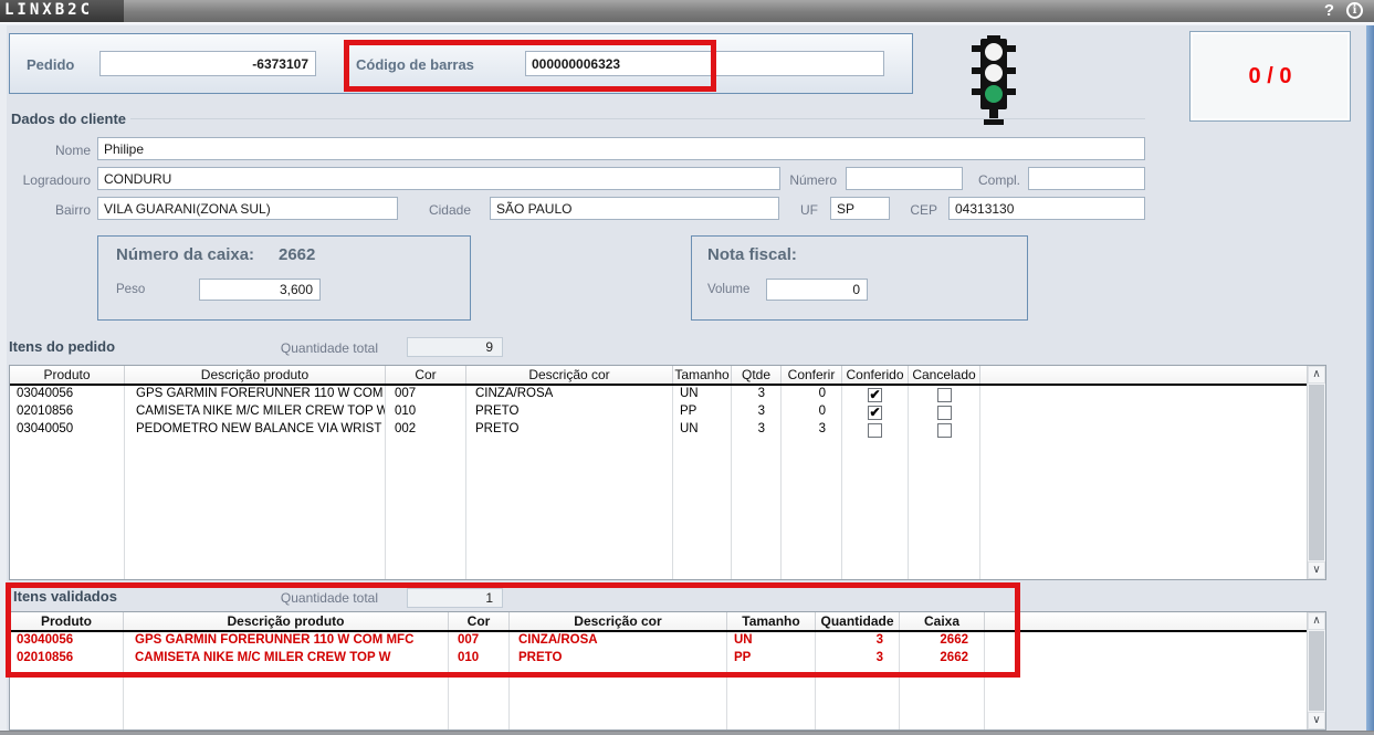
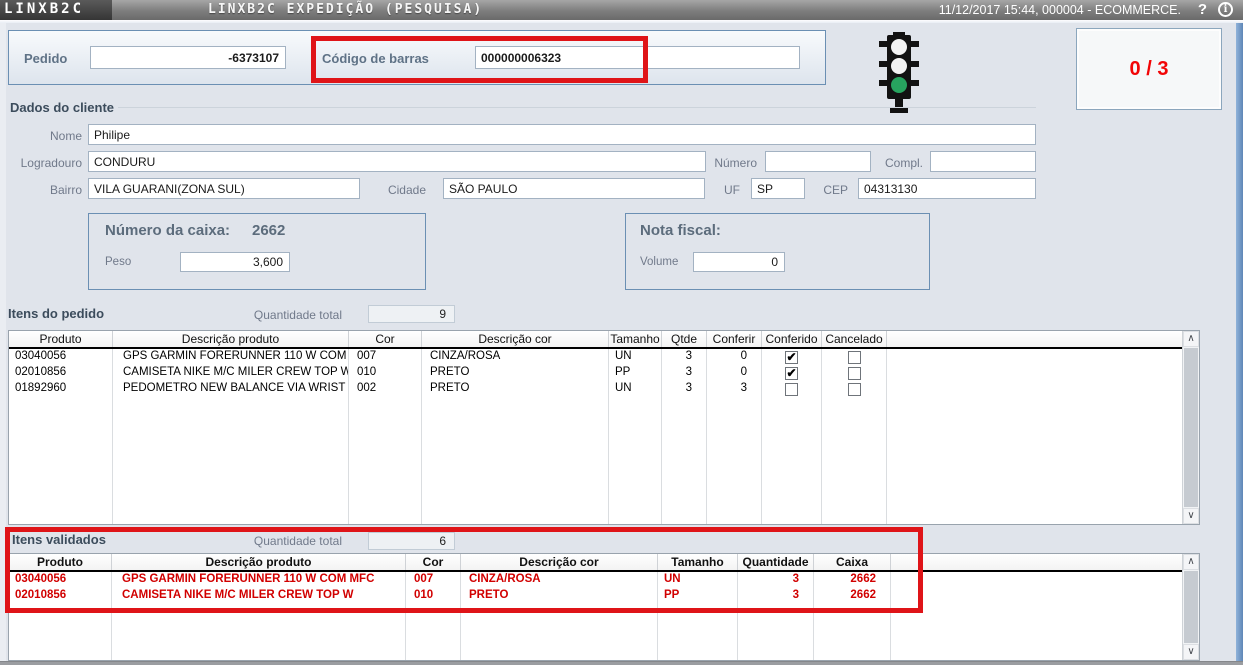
  LINXB2C
+ LINXB2C EXPEDIÇÃO (PESQUISA)
+ 11/12/2017 15:44, 000004 - ECOMMERCE.
  ?
  i
  Pedido
  -6373107
  Código de barras
  000000006323
- 0 / 0
+ 0 / 3
  Dados do cliente
  Nome
  Philipe
  Logradouro
  CONDURU
  Número
  Compl.
  Bairro
  VILA GUARANI(ZONA SUL)
  Cidade
  SÃO PAULO
  UF
  SP
  CEP
  04313130
  Número da caixa:
  2662
  Peso
  3,600
  Nota fiscal:
  Volume
  0
  Itens do pedido
  Quantidade total
  9
  Produto
  Descrição produto
  Cor
  Descrição cor
  Tamanho
  Qtde
  Conferir
  Conferido
  Cancelado
  03040056
  GPS GARMIN FORERUNNER 110 W COM
  007
  CINZA/ROSA
  UN
  3
  0
  ✔
  02010856
  CAMISETA NIKE M/C MILER CREW TOP W
  010
  PRETO
  PP
  3
  0
  ✔
- 03040050
+ 01892960
  PEDOMETRO NEW BALANCE VIA WRIST
  002
  PRETO
  UN
  3
  3
  ∧
  ∨
  Itens validados
  Quantidade total
- 1
+ 6
  Produto
  Descrição produto
  Cor
  Descrição cor
  Tamanho
  Quantidade
  Caixa
  03040056
  GPS GARMIN FORERUNNER 110 W COM MFC
  007
  CINZA/ROSA
  UN
  3
  2662
  02010856
  CAMISETA NIKE M/C MILER CREW TOP W
  010
  PRETO
  PP
  3
  2662
  ∧
  ∨
